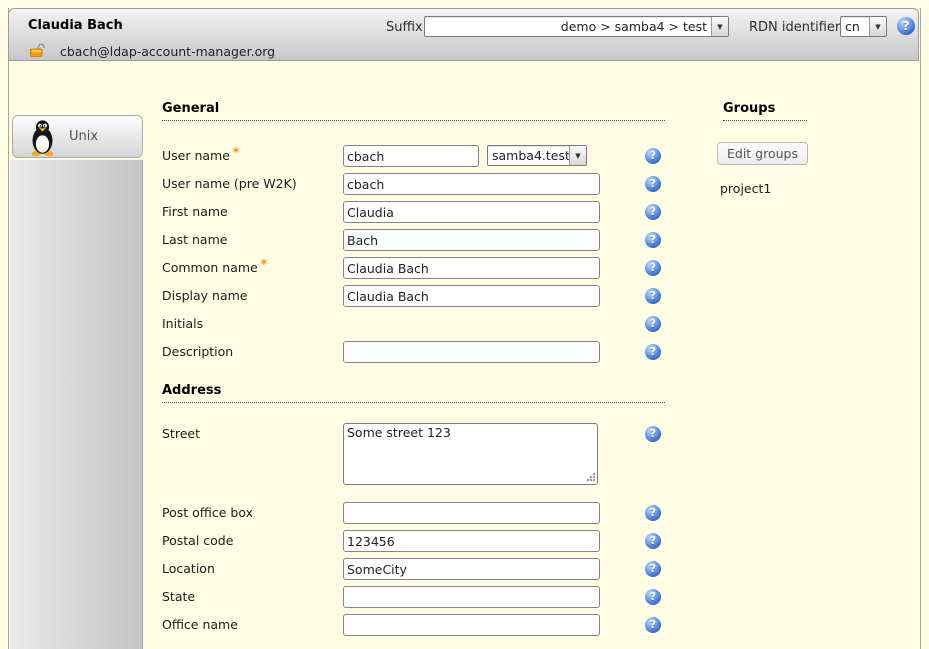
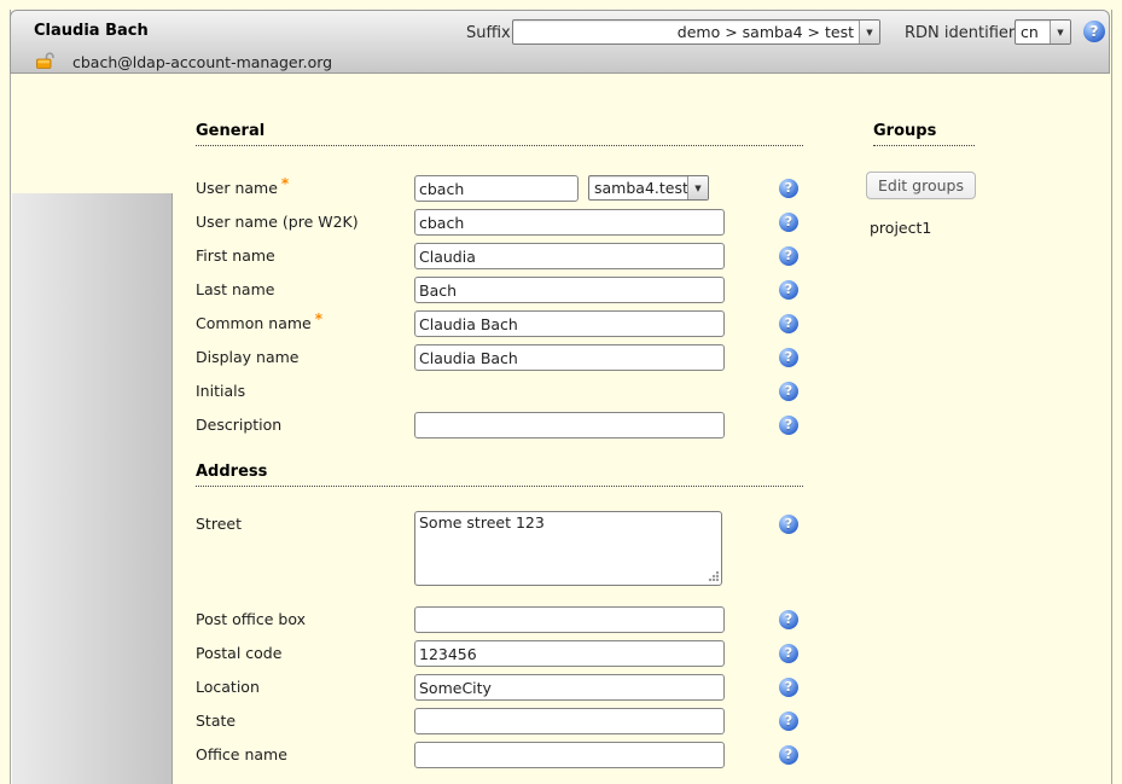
  Claudia Bach
  Suffix
  demo > samba4 > test
  ▼
  RDN identifier
  cn
  ▼
  ?
  cbach@ldap-account-manager.org
- Unix
  General
  Address
  User name *
  cbach
  samba4.test
  ▼
  ?
  User name (pre W2K)
  cbach
  ?
  First name
  Claudia
  ?
  Last name
  Bach
  ?
  Common name *
  Claudia Bach
  ?
  Display name
  Claudia Bach
  ?
  Initials
  ?
  Description
  ?
  Street
  Some street 123
  ?
  Post office box
  ?
  Postal code
  123456
  ?
  Location
  SomeCity
  ?
  State
  ?
  Office name
  ?
  Groups
  Edit groups
  project1
